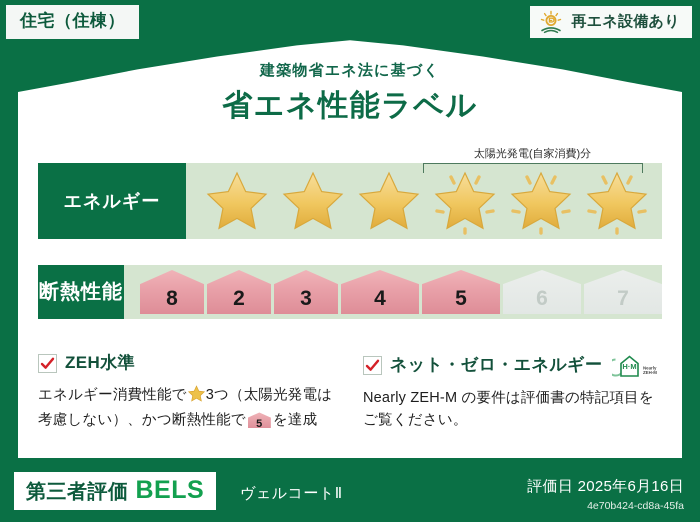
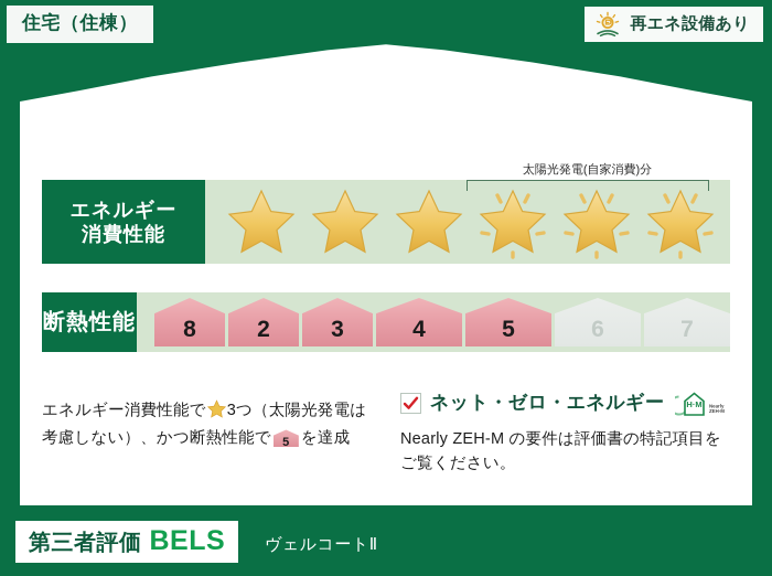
  住宅（住棟）
  再エネ設備あり
- 建築物省エネ法に基づく
- 省エネ性能ラベル
  エネルギー
+ 消費性能
  太陽光発電(自家消費)分
  断熱性能
  8
  2
  3
  4
  5
  6
  7
- ZEH水準
  エネルギー消費性能で 3つ（太陽光発電は考慮しない）、かつ断熱性能で 5 を達成
  ネット・ゼロ・エネルギー
  H·M
  Nearly ZEH-M の要件は評価書の特記項目をご覧ください。
  第三者評価
  BELS
  ヴェルコートⅡ
- 評価日 2025年6月16日
- 4e70b424-cd8a-45fa
